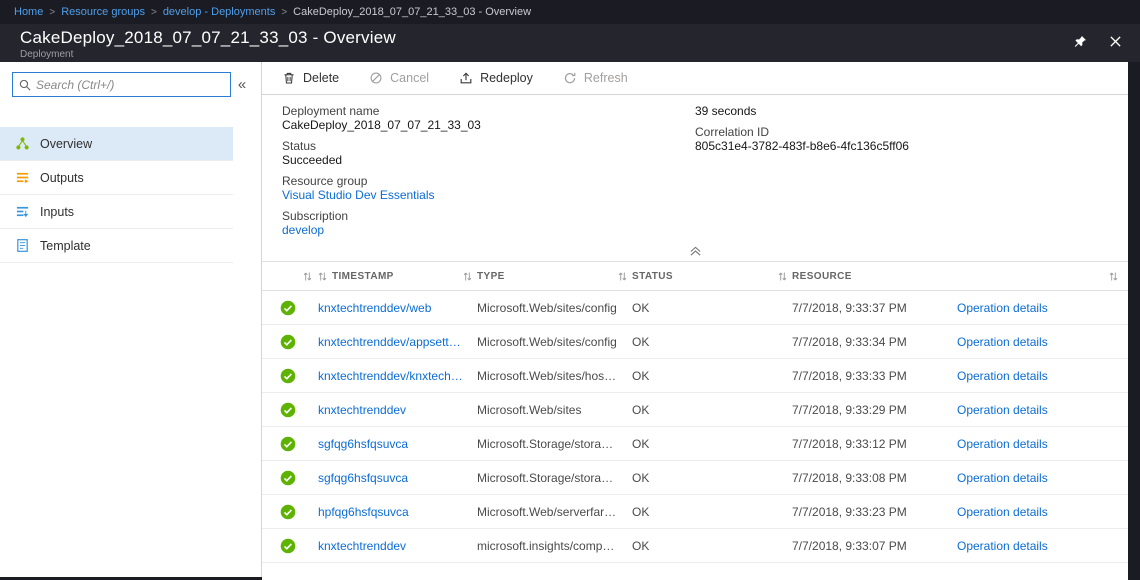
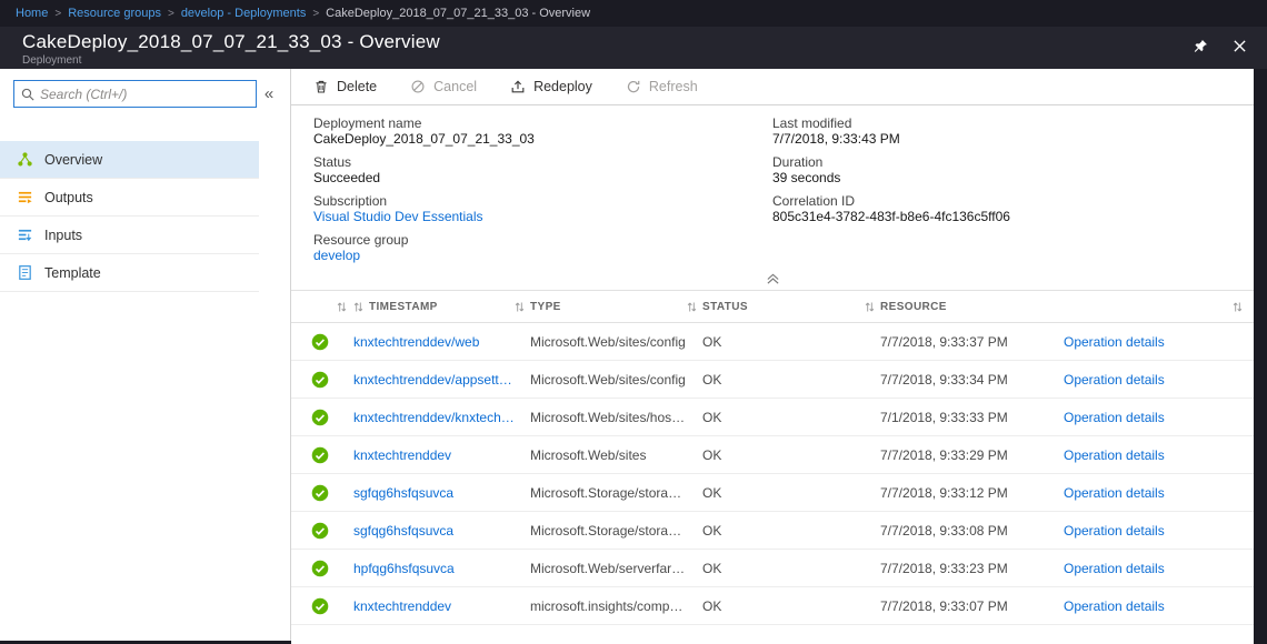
  Home
  >
  Resource groups
  >
  develop - Deployments
  >
  CakeDeploy_2018_07_07_21_33_03 - Overview
  CakeDeploy_2018_07_07_21_33_03 - Overview
  Deployment
  Search (Ctrl+/)
  «
  Overview
  Outputs
  Inputs
  Template
  Delete
  Cancel
  Redeploy
  Refresh
  Deployment name
  CakeDeploy_2018_07_07_21_33_03
  Status
  Succeeded
- Resource group
+ Subscription
  Visual Studio Dev Essentials
- Subscription
+ Resource group
  develop
+ Last modified
+ 7/7/2018, 9:33:43 PM
+ Duration
  39 seconds
  Correlation ID
  805c31e4-3782-483f-b8e6-4fc136c5ff06
  TIMESTAMP
  TYPE
  STATUS
  RESOURCE
  knxtechtrenddev/web
  Microsoft.Web/sites/config
  OK
  7/7/2018, 9:33:37 PM
  Operation details
  knxtechtrenddev/appsetting
  Microsoft.Web/sites/config
  OK
  7/7/2018, 9:33:34 PM
  Operation details
  knxtechtrenddev/knxtechtre
  Microsoft.Web/sites/hostN
  OK
- 7/7/2018, 9:33:33 PM
+ 7/1/2018, 9:33:33 PM
  Operation details
  knxtechtrenddev
  Microsoft.Web/sites
  OK
  7/7/2018, 9:33:29 PM
  Operation details
  sgfqg6hsfqsuvca
  Microsoft.Storage/storage
  OK
  7/7/2018, 9:33:12 PM
  Operation details
  sgfqg6hsfqsuvca
  Microsoft.Storage/storage
  OK
  7/7/2018, 9:33:08 PM
  Operation details
  hpfqg6hsfqsuvca
  Microsoft.Web/serverfarms
  OK
  7/7/2018, 9:33:23 PM
  Operation details
  knxtechtrenddev
  microsoft.insights/compon
  OK
  7/7/2018, 9:33:07 PM
  Operation details
